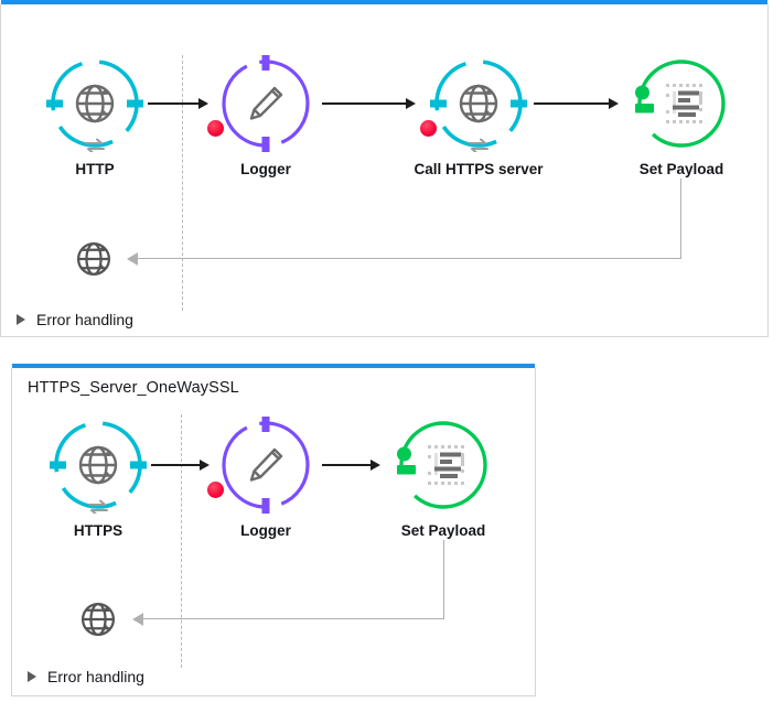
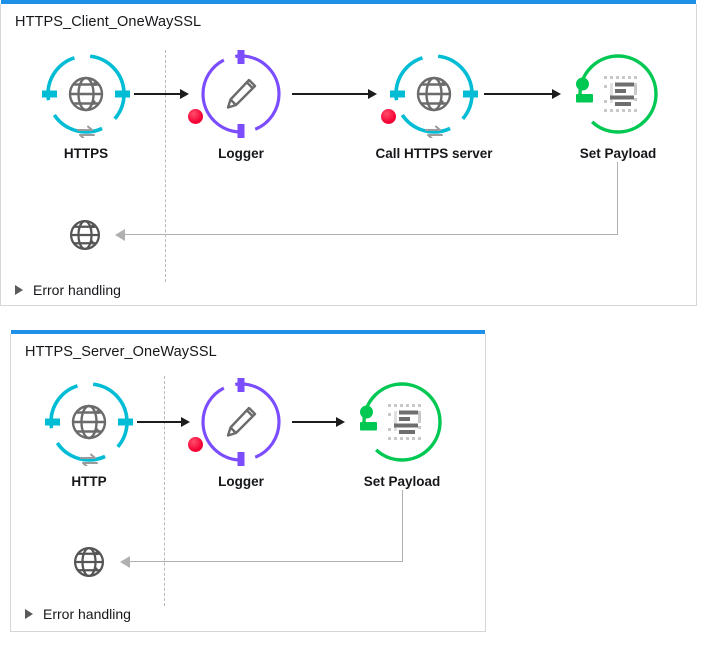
+ HTTPS_Client_OneWaySSL
- HTTP
+ HTTPS
  Logger
  Call HTTPS server
  Set Payload
  Error handling
  HTTPS_Server_OneWaySSL
- HTTPS
+ HTTP
  Logger
  Set Payload
  Error handling
